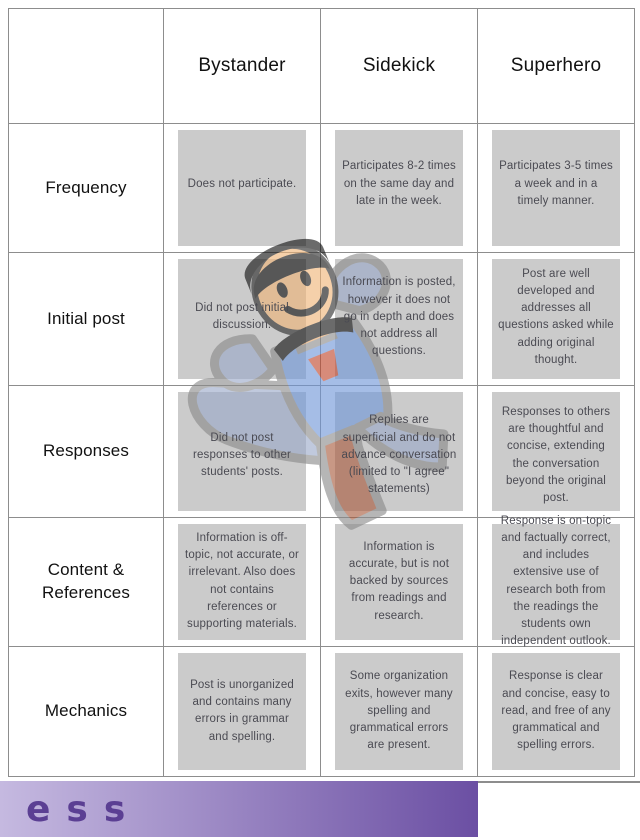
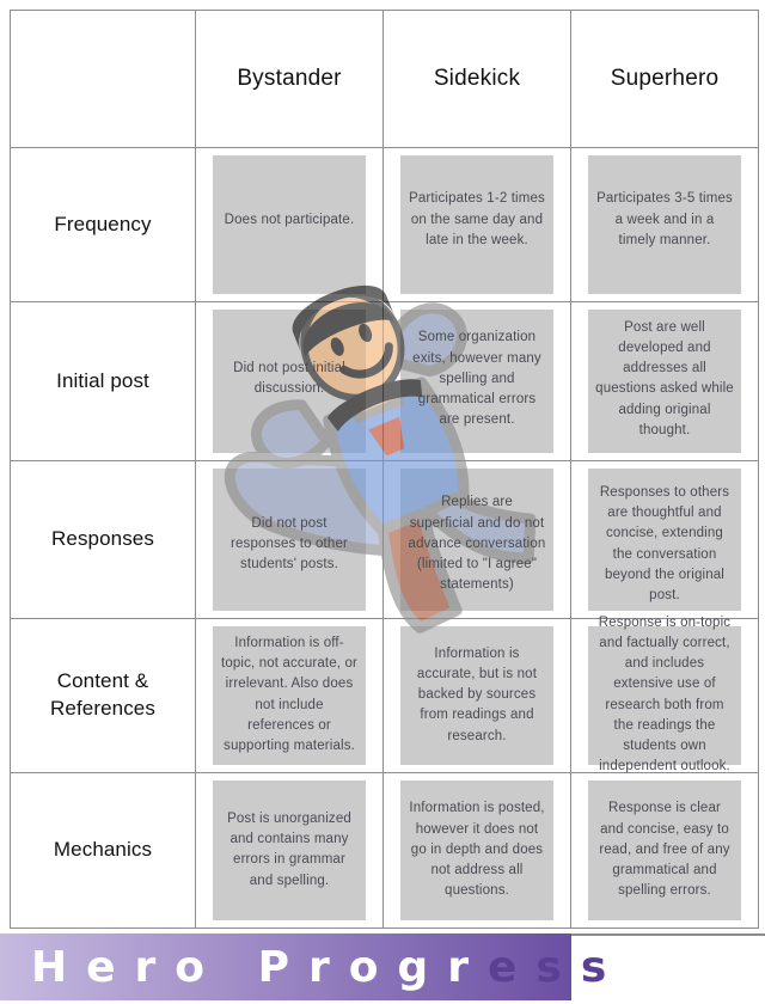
  	Bystander	Sidekick	Superhero
- Frequency	Does not participate.	Participates 8-2 times on the same day and late in the week.	Participates 3-5 times a week and in a timely manner.
+ Frequency	Does not participate.	Participates 1-2 times on the same day and late in the week.	Participates 3-5 times a week and in a timely manner.
- Initial post	Did not post initial discussion.	Information is posted, however it does not go in depth and does not address all questions.	Post are well developed and addresses all questions asked while adding original thought.
+ Initial post	Did not post initial discussion.	Some organization exits, however many spelling and grammatical errors are present.	Post are well developed and addresses all questions asked while adding original thought.
  Responses	Did not post responses to other students' posts.	Replies are superficial and do not advance conversation (limited to "I agree" statements)	Responses to others are thoughtful and concise, extending the conversation beyond the original post.
- Content & References	Information is off-topic, not accurate, or irrelevant. Also does not contains references or supporting materials.	Information is accurate, but is not backed by sources from readings and research.	Response is on-topic and factually correct, and includes extensive use of research both from the readings the students own independent outlook.
+ Content & References	Information is off-topic, not accurate, or irrelevant. Also does not include references or supporting materials.	Information is accurate, but is not backed by sources from readings and research.	Response is on-topic and factually correct, and includes extensive use of research both from the readings the students own independent outlook.
- Mechanics	Post is unorganized and contains many errors in grammar and spelling.	Some organization exits, however many spelling and grammatical errors are present.	Response is clear and concise, easy to read, and free of any grammatical and spelling errors.
+ Mechanics	Post is unorganized and contains many errors in grammar and spelling.	Information is posted, however it does not go in depth and does not address all questions.	Response is clear and concise, easy to read, and free of any grammatical and spelling errors.
+ Hero Progr
  ess
